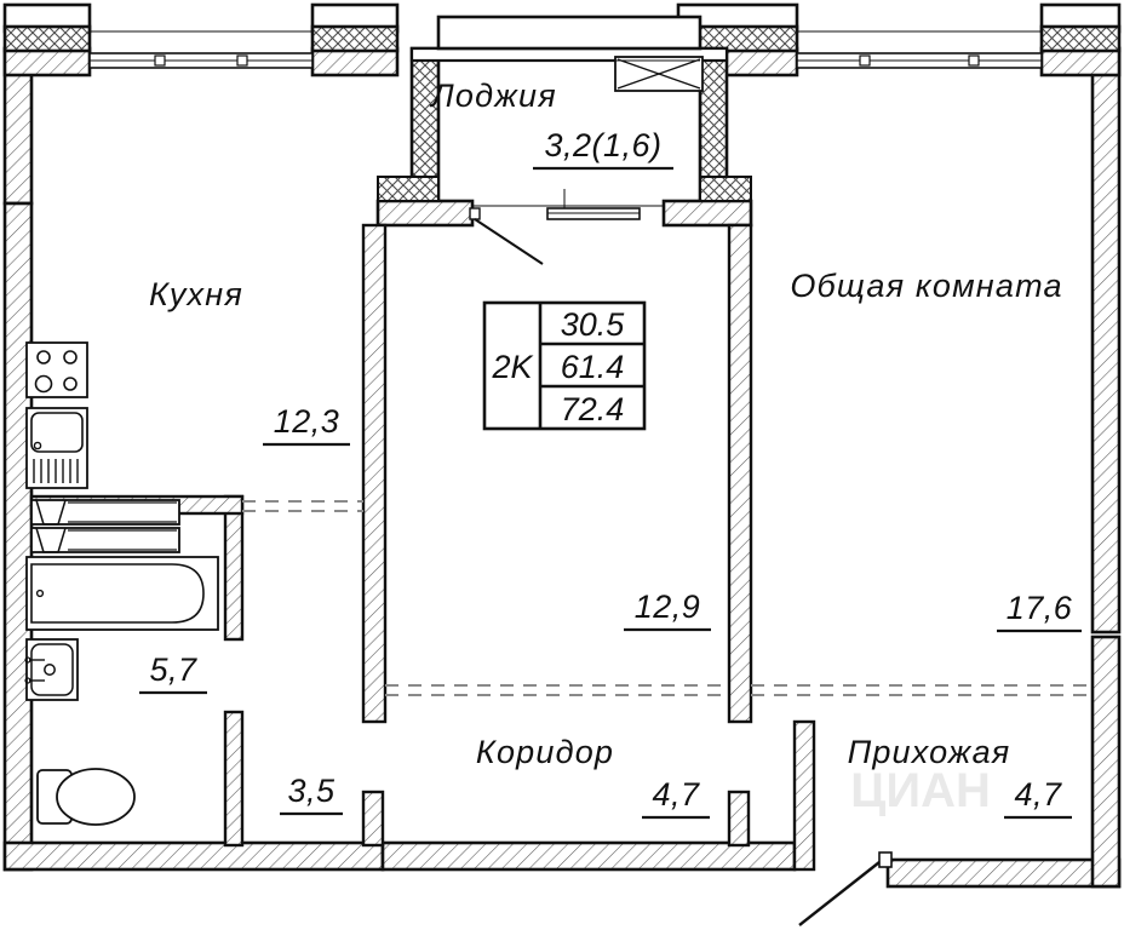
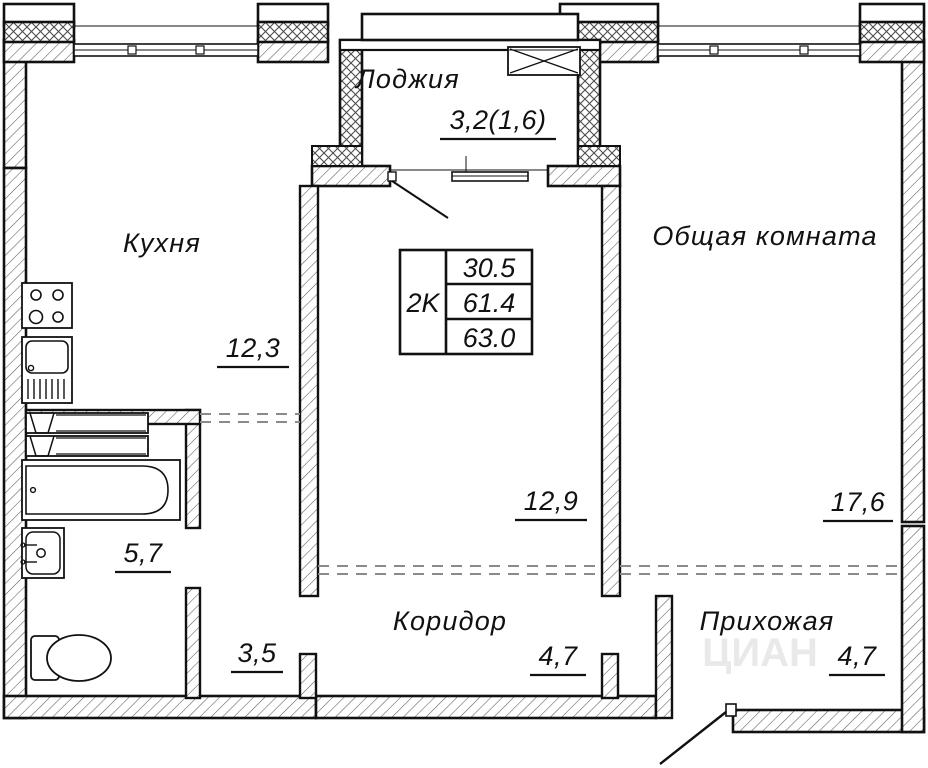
  2K
  30.5
  61.4
- 72.4
+ 63.0
  ЦИАН
  Кухня
  12,3
  Лоджия
  3,2(1,6)
  Общая комната
  17,6
  12,9
  5,7
  3,5
  Коридор
  4,7
  Прихожая
  4,7
